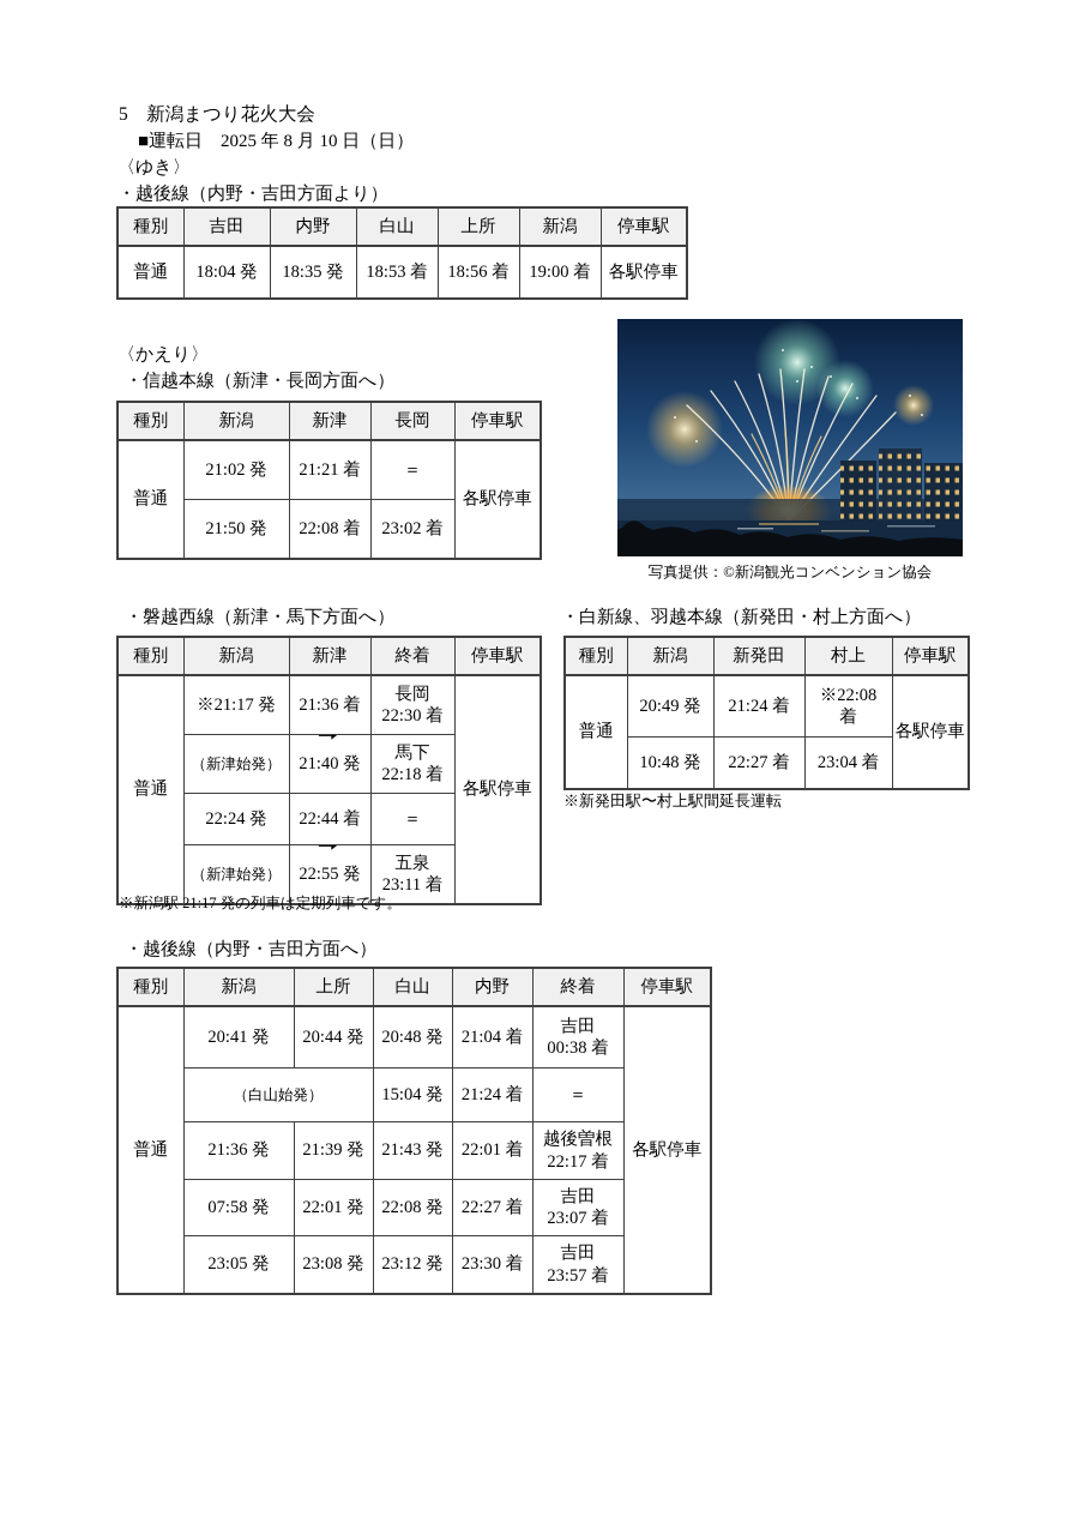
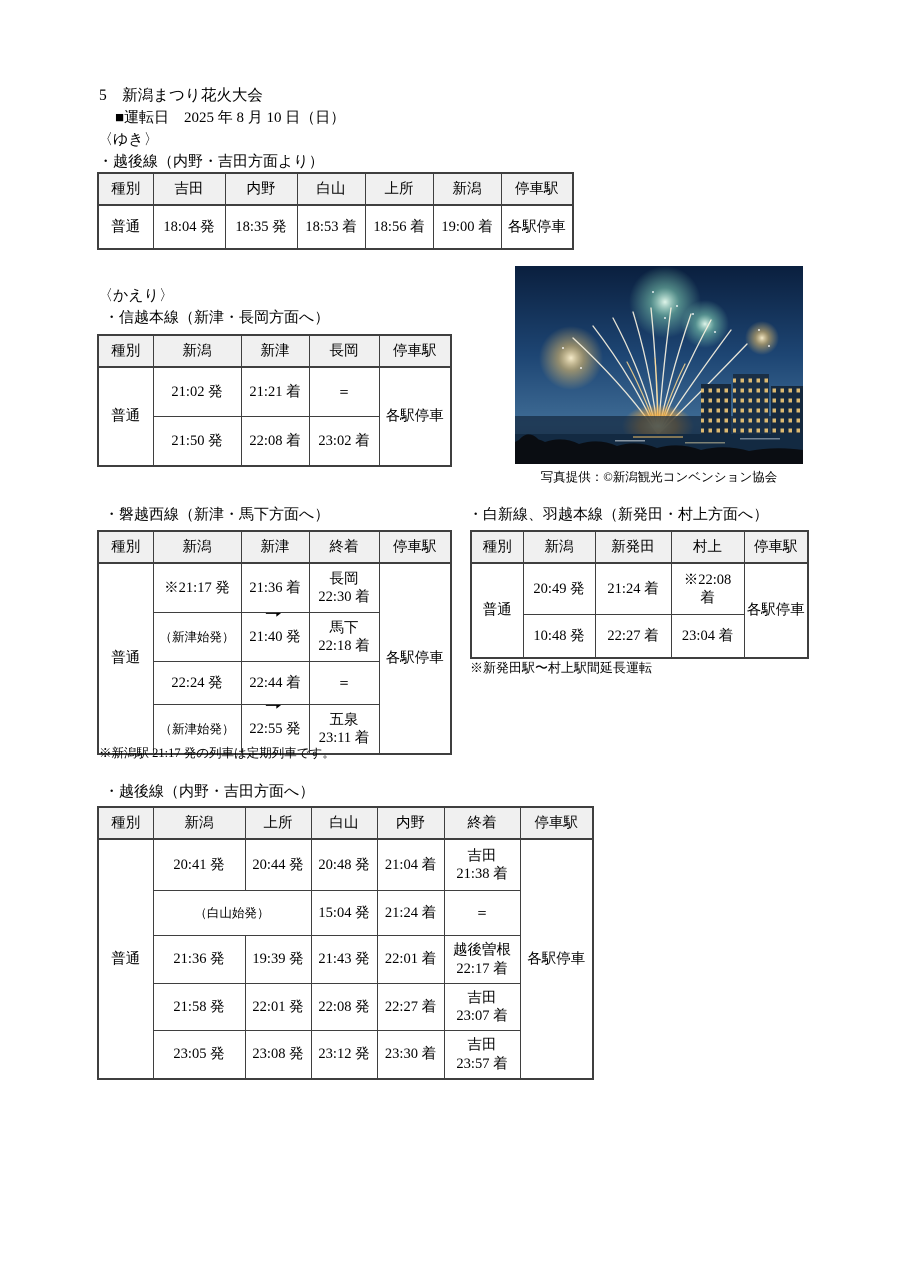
  5 新潟まつり花火大会
  ■運転日 2025 年 8 月 10 日（日）
  〈ゆき〉
  ・越後線（内野・吉田方面より）
  種別	吉田	内野	白山	上所	新潟	停車駅
  普通	18:04 発	18:35 発	18:53 着	18:56 着	19:00 着	各駅停車
  〈かえり〉
  ・信越本線（新津・長岡方面へ）
  種別	新潟	新津	長岡	停車駅
  普通	21:02 発	21:21 着	＝	各駅停車
  21:50 発	22:08 着	23:02 着
  写真提供：©新潟観光コンベンション協会
  ・磐越西線（新津・馬下方面へ）
  種別	新潟	新津	終着	停車駅
  普通	※21:17 発	21:36 着	長岡 22:30 着	各駅停車
  （新津始発）	21:40 発	馬下 22:18 着
  22:24 発	22:44 着	＝
  （新津始発）	22:55 発	五泉 23:11 着
  ※新潟駅 21:17 発の列車は定期列車です。
  ・白新線、羽越本線（新発田・村上方面へ）
  種別	新潟	新発田	村上	停車駅
  普通	20:49 発	21:24 着	※22:08 着	各駅停車
  10:48 発	22:27 着	23:04 着
  ※新発田駅〜村上駅間延長運転
  ・越後線（内野・吉田方面へ）
  種別	新潟	上所	白山	内野	終着	停車駅
- 普通	20:41 発	20:44 発	20:48 発	21:04 着	吉田 00:38 着	各駅停車
+ 普通	20:41 発	20:44 発	20:48 発	21:04 着	吉田 21:38 着	各駅停車
  （白山始発）	15:04 発	21:24 着	＝
- 21:36 発	21:39 発	21:43 発	22:01 着	越後曽根 22:17 着
+ 21:36 発	19:39 発	21:43 発	22:01 着	越後曽根 22:17 着
- 07:58 発	22:01 発	22:08 発	22:27 着	吉田 23:07 着
+ 21:58 発	22:01 発	22:08 発	22:27 着	吉田 23:07 着
  23:05 発	23:08 発	23:12 発	23:30 着	吉田 23:57 着
